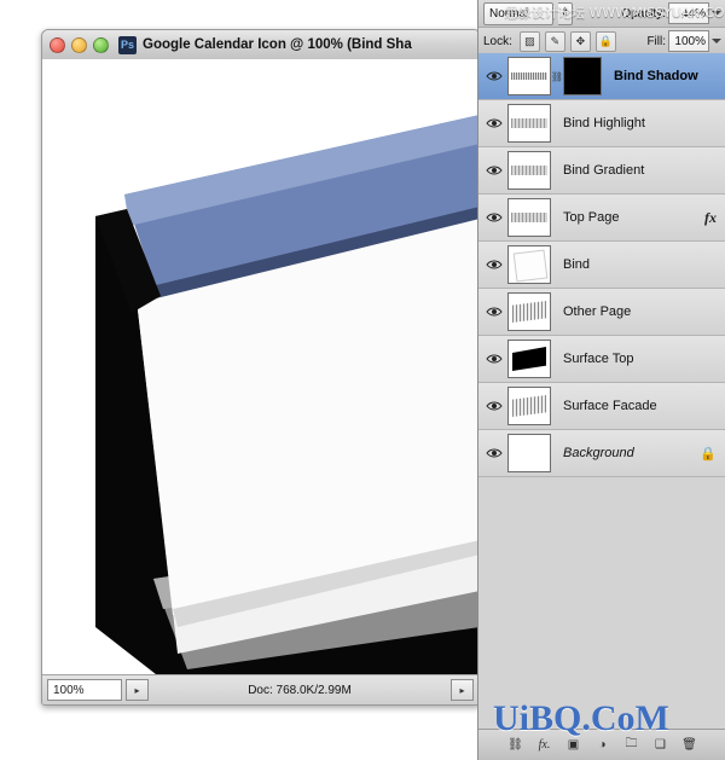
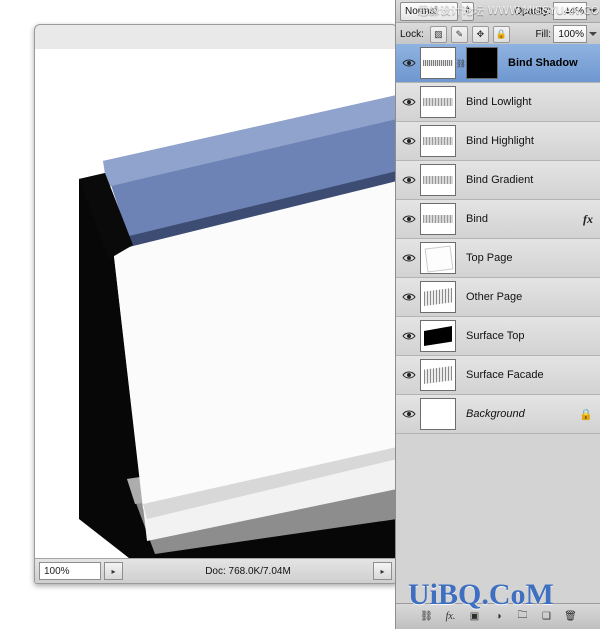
- Ps
- Google Calendar Icon @ 100% (Bind Sha
  100%
  ▸
- Doc: 768.0K/2.99M
+ Doc: 768.0K/7.04M
  ▸
  Normal
  Opacity:
  44%
  Lock:
  ▨
  ✎
  ✥
  🔒
  Fill:
  100%
  ⛓
  Bind Shadow
+ Bind Lowlight
  Bind Highlight
  Bind Gradient
- Top Page
+ Bind
  fx
- Bind
+ Top Page
  Other Page
  Surface Top
  Surface Facade
  Background
  🔒
  ⛓
  fx.
  ▣
  ◑
  🗀
  ❑
  🗑
  思缘设计论坛 WWW.MISSYUAN.CO
  UiBQ.CoM
